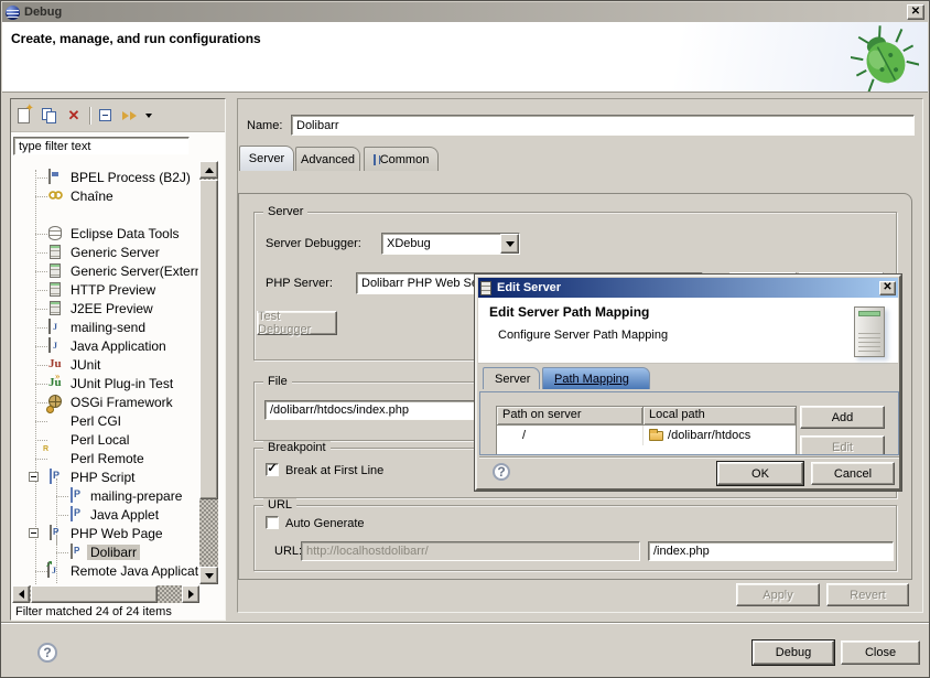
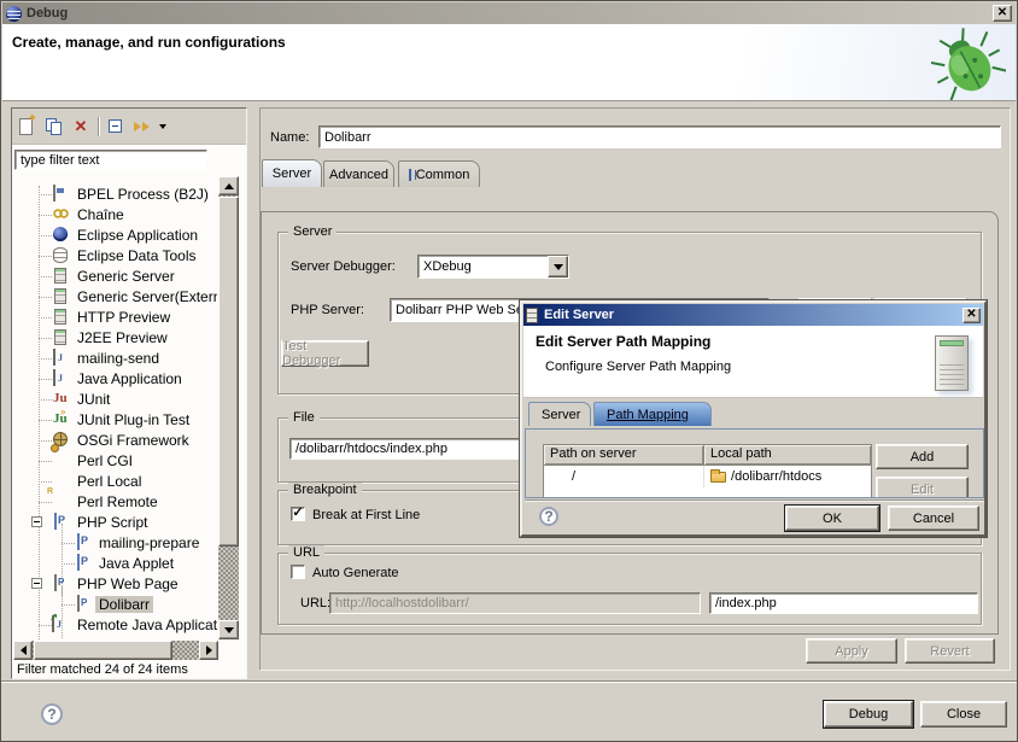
  Debug
  ✕
  Create, manage, and run configurations
  ✕
  type filter text
  BPEL Process (B2J)
  Chaîne
+ Eclipse Application
  Eclipse Data Tools
  Generic Server
  Generic Server(Exter
  HTTP Preview
  J2EE Preview
  mailing-send
  Java Application
  JUnit
  JUnit Plug-in Test
  OSGi Framework
  Perl CGI
  Perl Local
  Perl Remote
  PHP Script
  mailing-prepare
  Java Applet
  PHP Web Page
  Dolibarr
  ↗
  Remote Java Applicat
  Filter matched 24 of 24 items
  Name:
  Dolibarr
  Server
  Advanced
  Common
  Server
  Server Debugger:
  XDebug
  PHP Server:
  Dolibarr PHP Web S
  Test Debugger
  File
  /dolibarr/htdocs/index.php
  Breakpoint
  ✓
  Break at First Line
  URL
  Auto Generate
  URL
  http://localhostdolibarr/
  /index.php
  Apply
  Revert
  Edit Server
  ✕
  Edit Server Path Mapping
  Configure Server Path Mapping
  Server
  Path Mapping
  Path on server
  Local path
  /
  /dolibarr/htdocs
  Add
  Edit
  ?
  OK
  Cancel
  ?
  Debug
  Close
